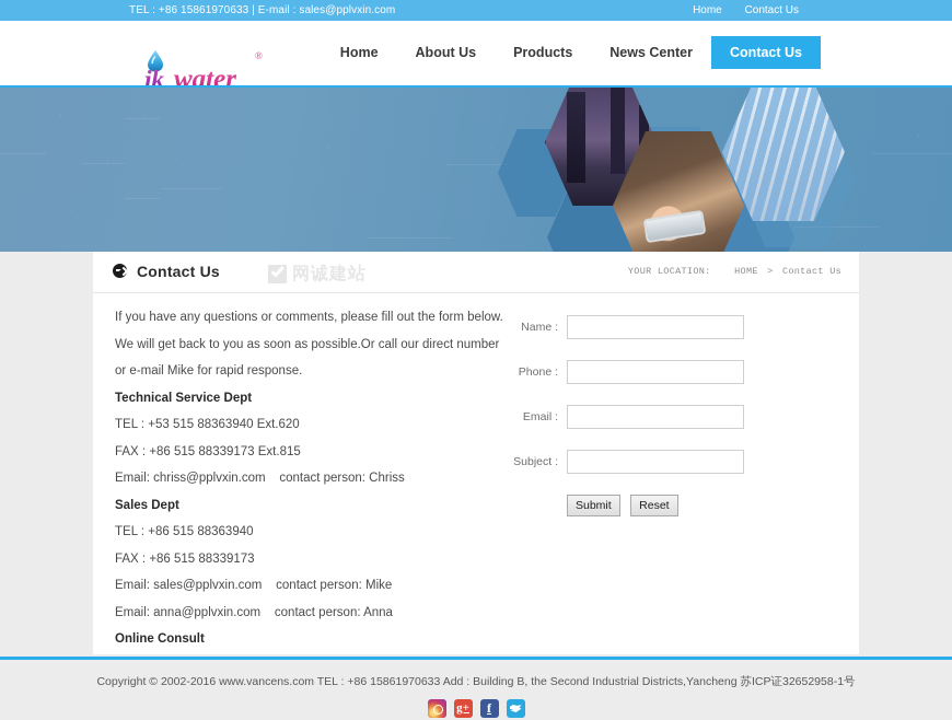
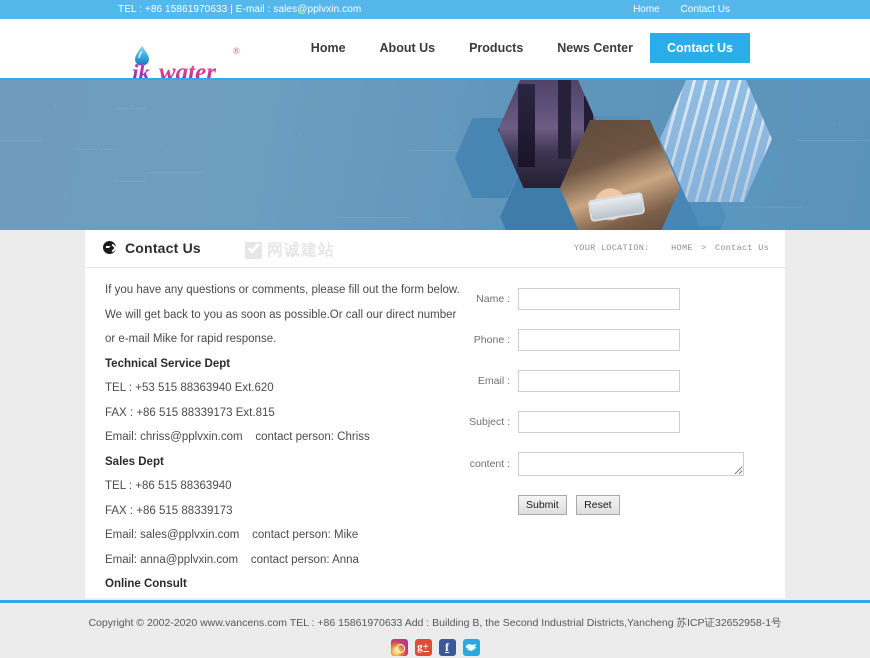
  TEL : +86 15861970633 | E-mail : sales@pplvxin.com
  Home Contact Us
  jk
  water
  ®
  Home
  About Us
  Products
  News Center
  Contact Us
  Contact Us
  网诚建站
  YOUR LOCATION: HOME > Contact Us
  If you have any questions or comments, please fill out the form belo
  We will get back to you as soon as possible.Or call our direct numb
  or e-mail Mike for rapid response.
  Technical Service Dept
  TEL : +53 515 88363940 Ext.620
  FAX : +86 515 88339173 Ext.815
  Email: chriss@pplvxin.com contact person: Chriss
  Sales Dept
  TEL : +86 515 88363940
  FAX : +86 515 88339173
  Email: sales@pplvxin.com contact person: Mike
  Email: anna@pplvxin.com contact person: Anna
  Online Consult
  Name :
  Phone :
  Email :
  Subject :
+ content :
  Submit Reset
- Copyright © 2002-2016 www.vancens.com TEL : +86 15861970633 Add : Building B, the Second Industrial Districts,Yancheng 苏ICP证32652958-1号
+ Copyright © 2002-2020 www.vancens.com TEL : +86 15861970633 Add : Building B, the Second Industrial Districts,Yancheng 苏ICP证32652958-1号
  g+
  f
